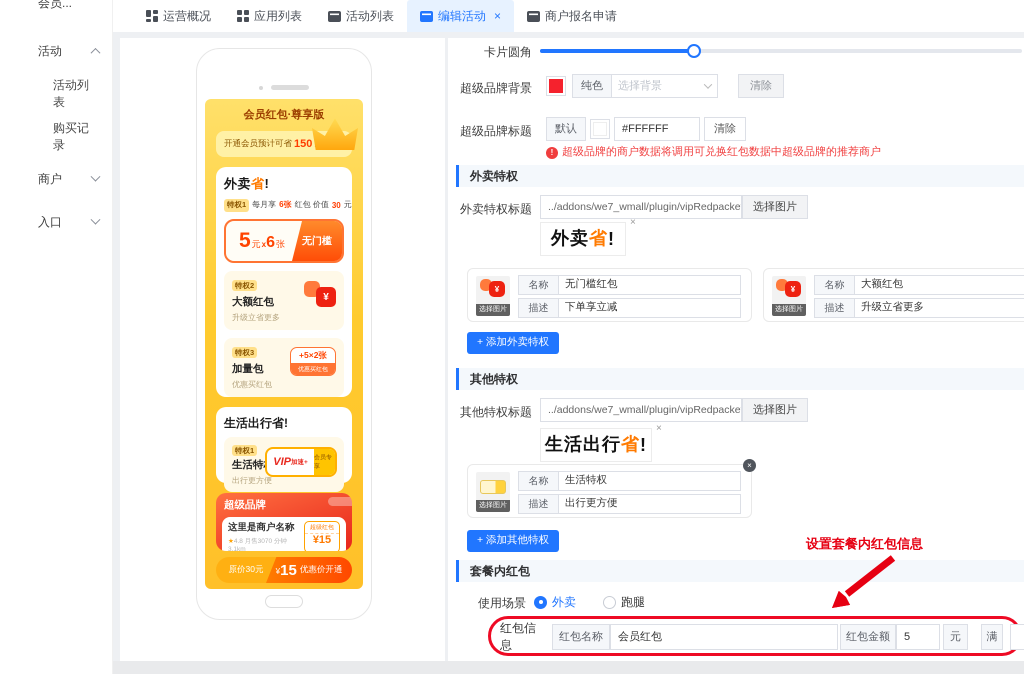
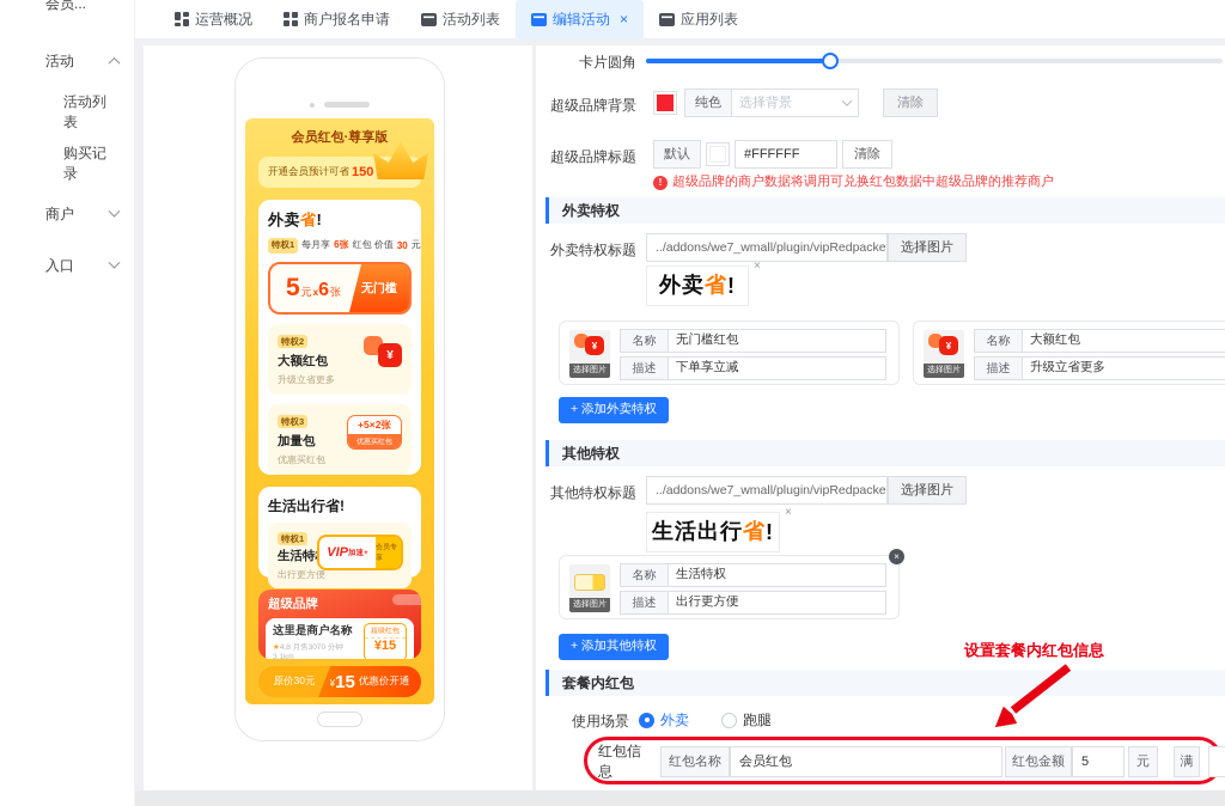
  会员...
  活动
  活动列表
  购买记录
  商户
  入口
  运营概况
- 应用列表
+ 商户报名申请
  活动列表
  编辑活动
  ×
- 商户报名申请
+ 应用列表
  会员红包·尊享版
  开通会员预计可省
  150
  外卖省!
  特权1
  每月享
  6张
  红包 价值
  30
  元
  5
  元
  x
  6
  张
  无门槛
  特权2
  大额红包
  升级立省更多
  ¥
  特权3
  加量包
  优惠买红包
  +5×2张
  生活出行省!
  特权1
  生活特
  出行更方便
  VIP
  超级品牌
  这里是商户名称
  ¥15
  原价30元
  ¥
  15
  优惠价开通
  卡片圆角
  超级品牌背景
  纯色
  选择背景
  清除
  超级品牌标题
  默认
  #FFFFFF
  清除
  !
  超级品牌的商户数据将调用可兑换红包数据中超级品牌的推荐商户
  外卖特权
  外卖特权标题
  ../addons/we7_wmall/plugin/vipRedpacke
  选择图片
  外卖
  省
  !
  ×
  ¥
  名称
  无门槛红包
  描述
  下单享立减
  ¥
  名称
  大额红包
  描述
  升级立省更多
  + 添加外卖特权
  其他特权
  其他特权标题
  ../addons/we7_wmall/plugin/vipRedpacke
  选择图片
  生活出行
  省
  !
  ×
  ×
  名称
  生活特权
  描述
  出行更方便
  + 添加其他特权
  设置套餐内红包信息
  套餐内红包
  使用场景
  外卖
  跑腿
  红包信息
  红包名称
  会员红包
  红包金额
  5
  元
  满
